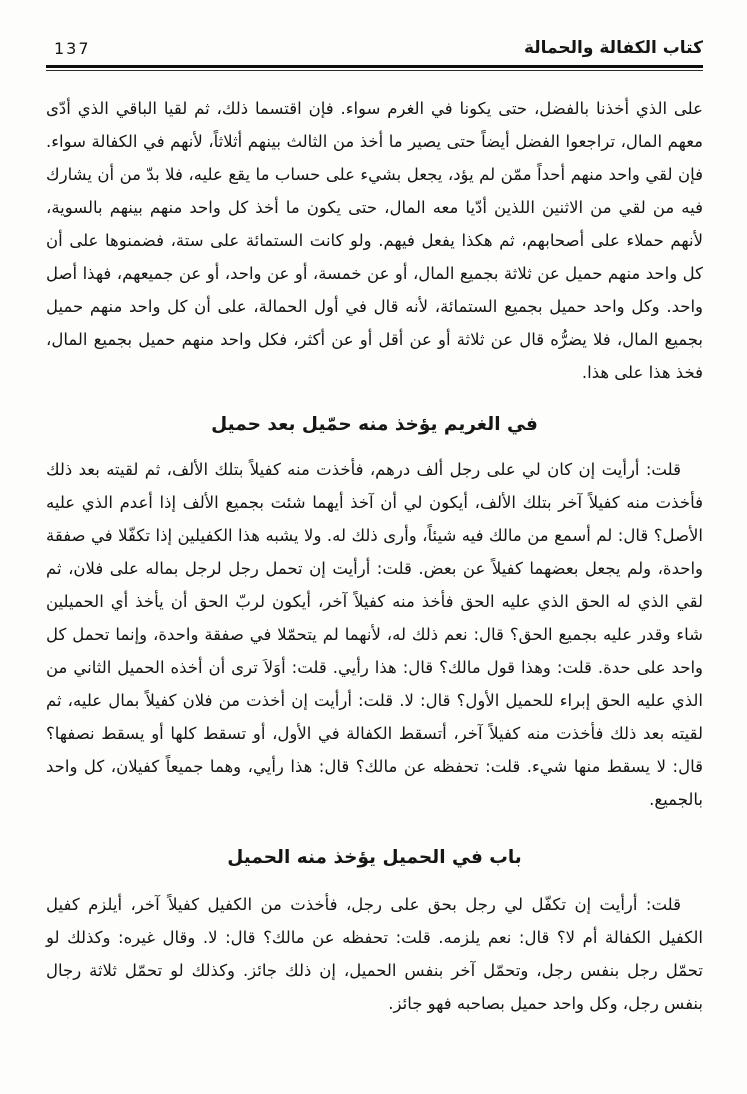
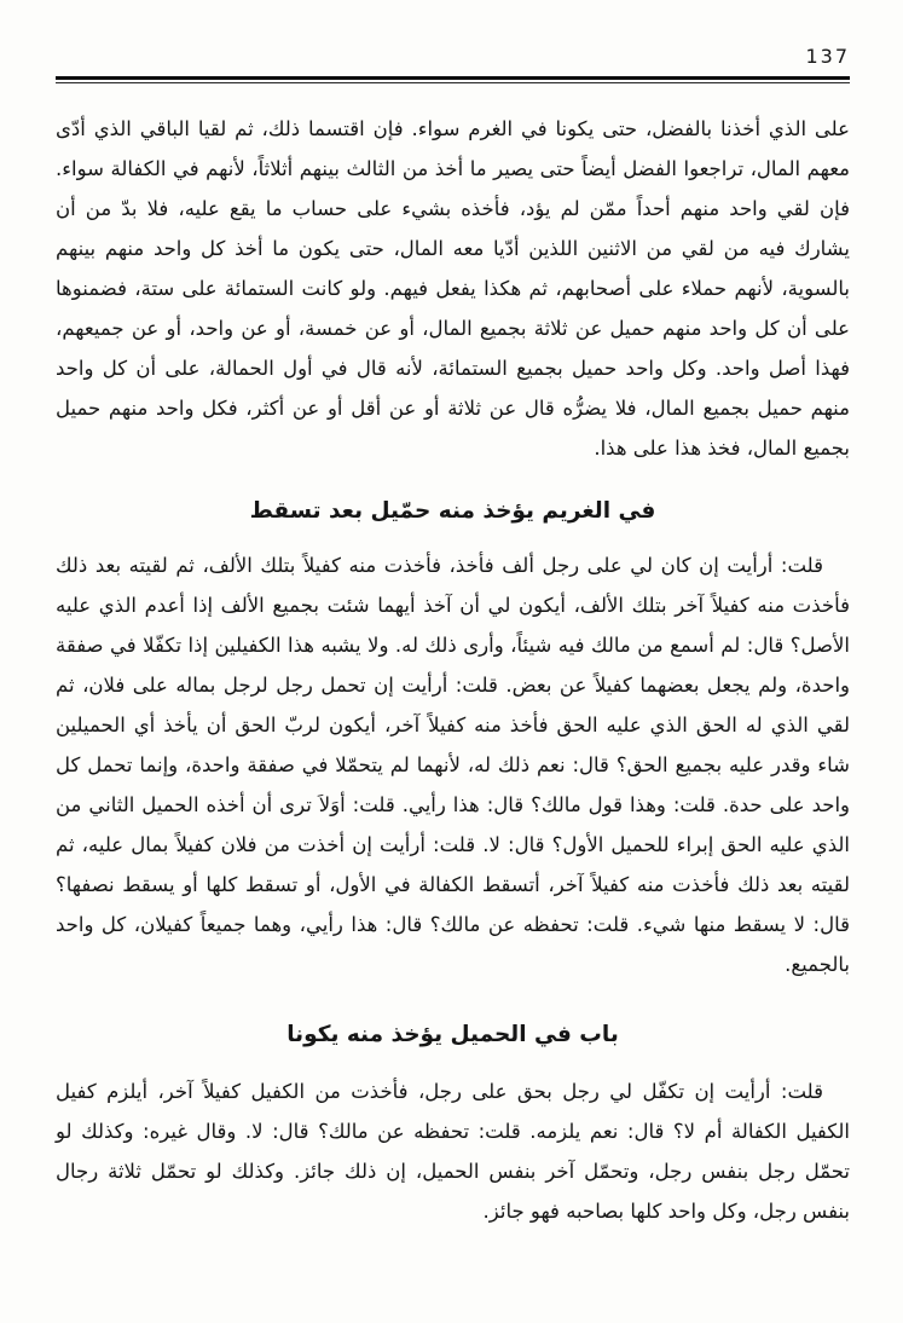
- كتاب الكفالة والحمالة
  137
- على الذي أخذنا بالفضل، حتى يكونا في الغرم سواء. فإن اقتسما ذلك، ثم لقيا الباقي الذي أدّى معهم المال، تراجعوا الفضل أيضاً حتى يصير ما أخذ من الثالث بينهم أثلاثاً، لأنهم في الكفالة سواء. فإن لقي واحد منهم أحداً ممّن لم يؤد، يجعل بشيء على حساب ما يقع عليه، فلا بدّ من أن يشارك فيه من لقي من الاثنين اللذين أدّيا معه المال، حتى يكون ما أخذ كل واحد منهم بينهم بالسوية، لأنهم حملاء على أصحابهم، ثم هكذا يفعل فيهم. ولو كانت الستمائة على ستة، فضمنوها على أن كل واحد منهم حميل عن ثلاثة بجميع المال، أو عن خمسة، أو عن واحد، أو عن جميعهم، فهذا أصل واحد. وكل واحد حميل بجميع الستمائة، لأنه قال في أول الحمالة، على أن كل واحد منهم حميل بجميع المال، فلا يضرُّه قال عن ثلاثة أو عن أقل أو عن أكثر، فكل واحد منهم حميل بجميع المال، فخذ هذا على هذا.
+ على الذي أخذنا بالفضل، حتى يكونا في الغرم سواء. فإن اقتسما ذلك، ثم لقيا الباقي الذي أدّى معهم المال، تراجعوا الفضل أيضاً حتى يصير ما أخذ من الثالث بينهم أثلاثاً، لأنهم في الكفالة سواء. فإن لقي واحد منهم أحداً ممّن لم يؤد، فأخذه بشيء على حساب ما يقع عليه، فلا بدّ من أن يشارك فيه من لقي من الاثنين اللذين أدّيا معه المال، حتى يكون ما أخذ كل واحد منهم بينهم بالسوية، لأنهم حملاء على أصحابهم، ثم هكذا يفعل فيهم. ولو كانت الستمائة على ستة، فضمنوها على أن كل واحد منهم حميل عن ثلاثة بجميع المال، أو عن خمسة، أو عن واحد، أو عن جميعهم، فهذا أصل واحد. وكل واحد حميل بجميع الستمائة، لأنه قال في أول الحمالة، على أن كل واحد منهم حميل بجميع المال، فلا يضرُّه قال عن ثلاثة أو عن أقل أو عن أكثر، فكل واحد منهم حميل بجميع المال، فخذ هذا على هذا.
- في الغريم يؤخذ منه حمّيل بعد حميل
+ في الغريم يؤخذ منه حمّيل بعد تسقط
- قلت: أرأيت إن كان لي على رجل ألف درهم، فأخذت منه كفيلاً بتلك الألف، ثم لقيته بعد ذلك فأخذت منه كفيلاً آخر بتلك الألف، أيكون لي أن آخذ أيهما شئت بجميع الألف إذا أعدم الذي عليه الأصل؟ قال: لم أسمع من مالك فيه شيئاً، وأرى ذلك له. ولا يشبه هذا الكفيلين إذا تكفّلا في صفقة واحدة، ولم يجعل بعضهما كفيلاً عن بعض. قلت: أرأيت إن تحمل رجل لرجل بماله على فلان، ثم لقي الذي له الحق الذي عليه الحق فأخذ منه كفيلاً آخر، أيكون لربّ الحق أن يأخذ أي الحميلين شاء وقدر عليه بجميع الحق؟ قال: نعم ذلك له، لأنهما لم يتحمّلا في صفقة واحدة، وإنما تحمل كل واحد على حدة. قلت: وهذا قول مالك؟ قال: هذا رأيي. قلت: أوَلاَ ترى أن أخذه الحميل الثاني من الذي عليه الحق إبراء للحميل الأول؟ قال: لا. قلت: أرأيت إن أخذت من فلان كفيلاً بمال عليه، ثم لقيته بعد ذلك فأخذت منه كفيلاً آخر، أتسقط الكفالة في الأول، أو تسقط كلها أو يسقط نصفها؟ قال: لا يسقط منها شيء. قلت: تحفظه عن مالك؟ قال: هذا رأيي، وهما جميعاً كفيلان، كل واحد بالجميع.
+ قلت: أرأيت إن كان لي على رجل ألف فأخذ، فأخذت منه كفيلاً بتلك الألف، ثم لقيته بعد ذلك فأخذت منه كفيلاً آخر بتلك الألف، أيكون لي أن آخذ أيهما شئت بجميع الألف إذا أعدم الذي عليه الأصل؟ قال: لم أسمع من مالك فيه شيئاً، وأرى ذلك له. ولا يشبه هذا الكفيلين إذا تكفّلا في صفقة واحدة، ولم يجعل بعضهما كفيلاً عن بعض. قلت: أرأيت إن تحمل رجل لرجل بماله على فلان، ثم لقي الذي له الحق الذي عليه الحق فأخذ منه كفيلاً آخر، أيكون لربّ الحق أن يأخذ أي الحميلين شاء وقدر عليه بجميع الحق؟ قال: نعم ذلك له، لأنهما لم يتحمّلا في صفقة واحدة، وإنما تحمل كل واحد على حدة. قلت: وهذا قول مالك؟ قال: هذا رأيي. قلت: أوَلاَ ترى أن أخذه الحميل الثاني من الذي عليه الحق إبراء للحميل الأول؟ قال: لا. قلت: أرأيت إن أخذت من فلان كفيلاً بمال عليه، ثم لقيته بعد ذلك فأخذت منه كفيلاً آخر، أتسقط الكفالة في الأول، أو تسقط كلها أو يسقط نصفها؟ قال: لا يسقط منها شيء. قلت: تحفظه عن مالك؟ قال: هذا رأيي، وهما جميعاً كفيلان، كل واحد بالجميع.
- باب في الحميل يؤخذ منه الحميل
+ باب في الحميل يؤخذ منه يكونا
- قلت: أرأيت إن تكفّل لي رجل بحق على رجل، فأخذت من الكفيل كفيلاً آخر، أيلزم كفيل الكفيل الكفالة أم لا؟ قال: نعم يلزمه. قلت: تحفظه عن مالك؟ قال: لا. وقال غيره: وكذلك لو تحمّل رجل بنفس رجل، وتحمّل آخر بنفس الحميل، إن ذلك جائز. وكذلك لو تحمّل ثلاثة رجال بنفس رجل، وكل واحد حميل بصاحبه فهو جائز.
+ قلت: أرأيت إن تكفّل لي رجل بحق على رجل، فأخذت من الكفيل كفيلاً آخر، أيلزم كفيل الكفيل الكفالة أم لا؟ قال: نعم يلزمه. قلت: تحفظه عن مالك؟ قال: لا. وقال غيره: وكذلك لو تحمّل رجل بنفس رجل، وتحمّل آخر بنفس الحميل، إن ذلك جائز. وكذلك لو تحمّل ثلاثة رجال بنفس رجل، وكل واحد كلها بصاحبه فهو جائز.
